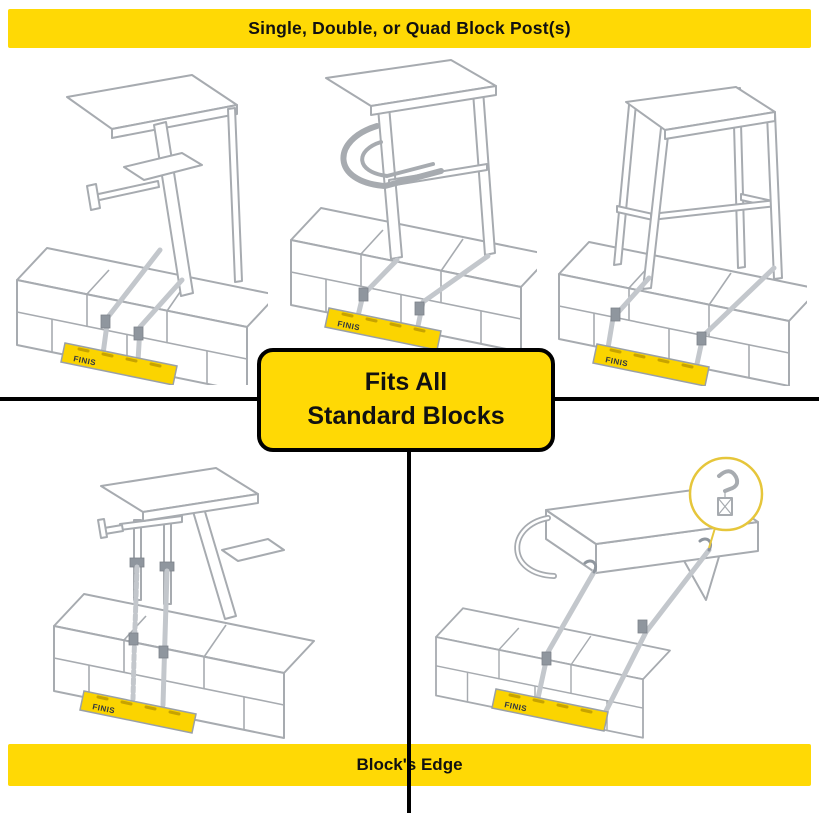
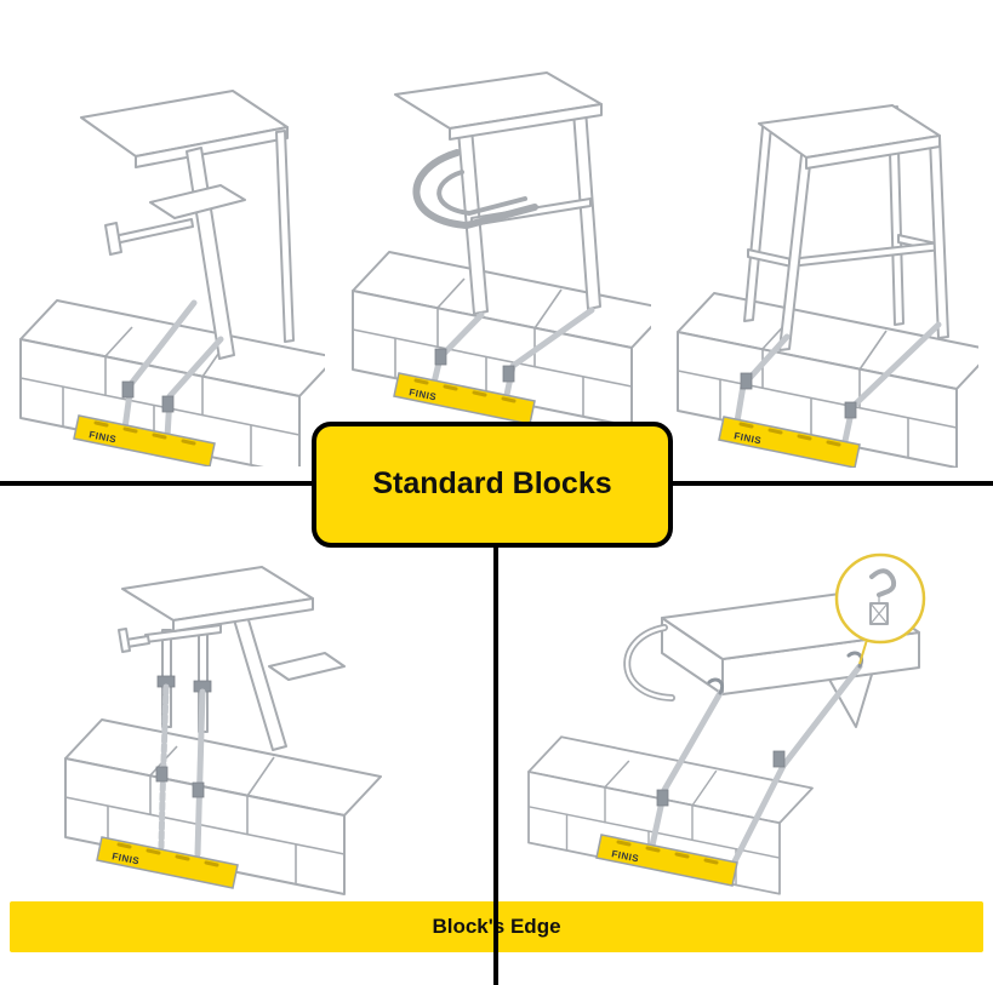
- Single, Double, or Quad Block Post(s)
- Fits All
  Standard Blocks
  Block's Edge
